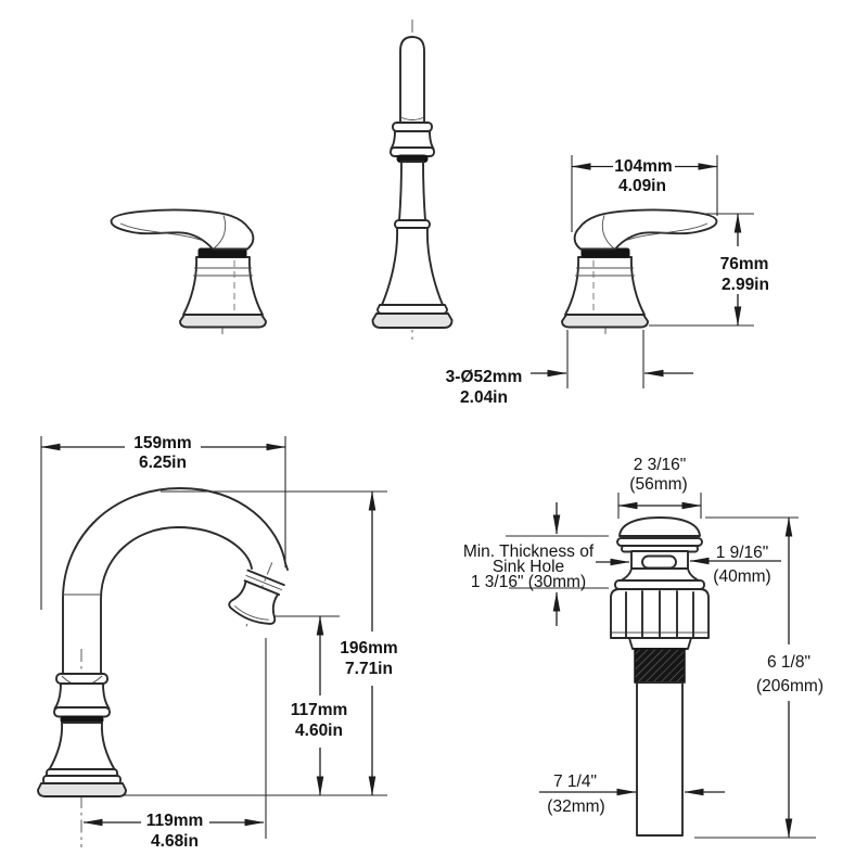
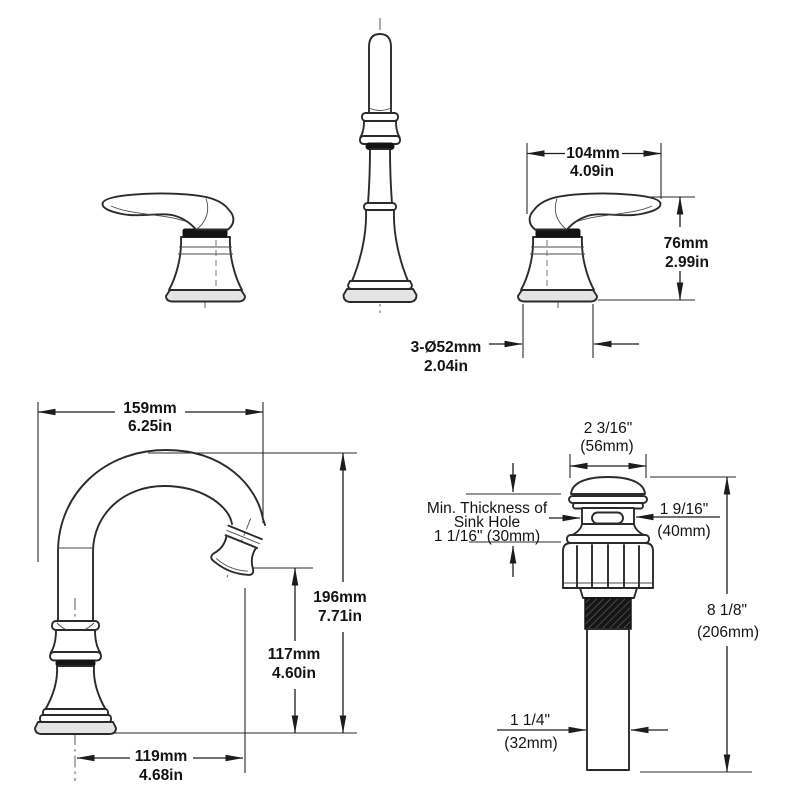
  104mm
  4.09in
  76mm
  2.99in
  3-Ø52mm
  2.04in
  159mm
  6.25in
  196mm
  7.71in
  117mm
  4.60in
  119mm
  4.68in
  2 3/16"
  (56mm)
  1 9/16"
  (40mm)
  Min. Thickness of
  Sink Hole
- 1 3/16" (30mm)
+ 1 1/16" (30mm)
- 6 1/8"
+ 8 1/8"
  (206mm)
- 7 1/4"
+ 1 1/4"
  (32mm)
